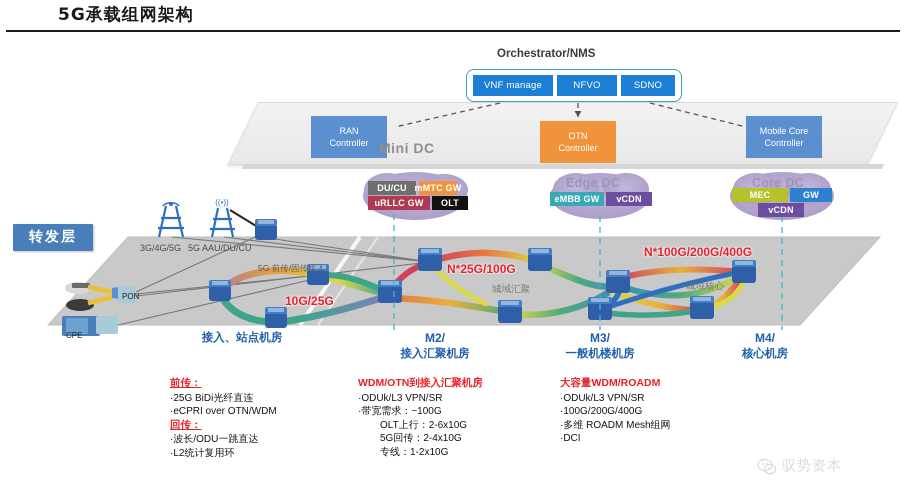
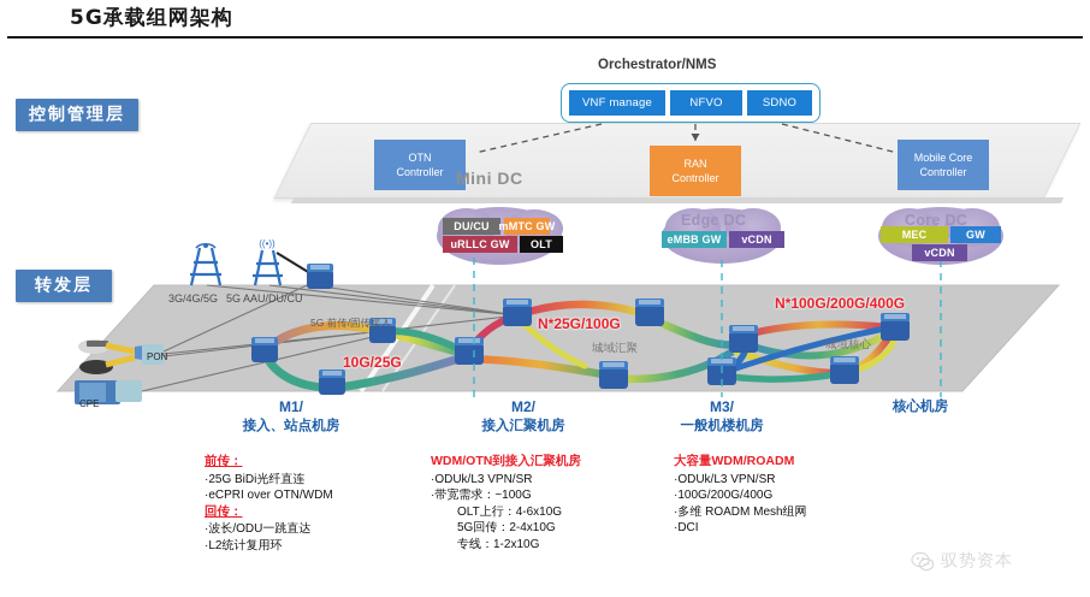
  5G承载组网架构
+ 控制管理层
  转发层
  Orchestrator/NMS
  VNF manage
  NFVO
  SDNO
- RAN
+ OTN
  Controller
- OTN
+ RAN
  Controller
  Mobile Core
  Controller
  Mini DC
  ((•))
  Edge DC
  Core DC
  DU/CU
  mMTC GW
  uRLLC GW
  OLT
  eMBB GW
  vCDN
  MEC
  GW
  vCDN
  3G/4G/5G
  5G AAU/DU/CU
  5G 前传/固传接入
  PON
  CPE
  10G/25G
  N*25G/100G
  N*100G/200G/400G
  城域汇聚
  城域核心
+ M1/
  接入、站点机房
  M2/
  接入汇聚机房
  M3/
  一般机楼机房
- M4/
  核心机房
  前传：
  ·25G BiDi光纤直连
  ·eCPRI over OTN/WDM
  回传：
  ·波长/ODU一跳直达
  ·L2统计复用环
  WDM/OTN到接入汇聚机房
  ·ODUk/L3 VPN/SR
  ·带宽需求：~100G
- OLT上行：2-6x10G
+ OLT上行：4-6x10G
  5G回传：2-4x10G
  专线：1-2x10G
  大容量WDM/ROADM
  ·ODUk/L3 VPN/SR
  ·100G/200G/400G
  ·多维 ROADM Mesh组网
  ·DCI
  驭势资本
